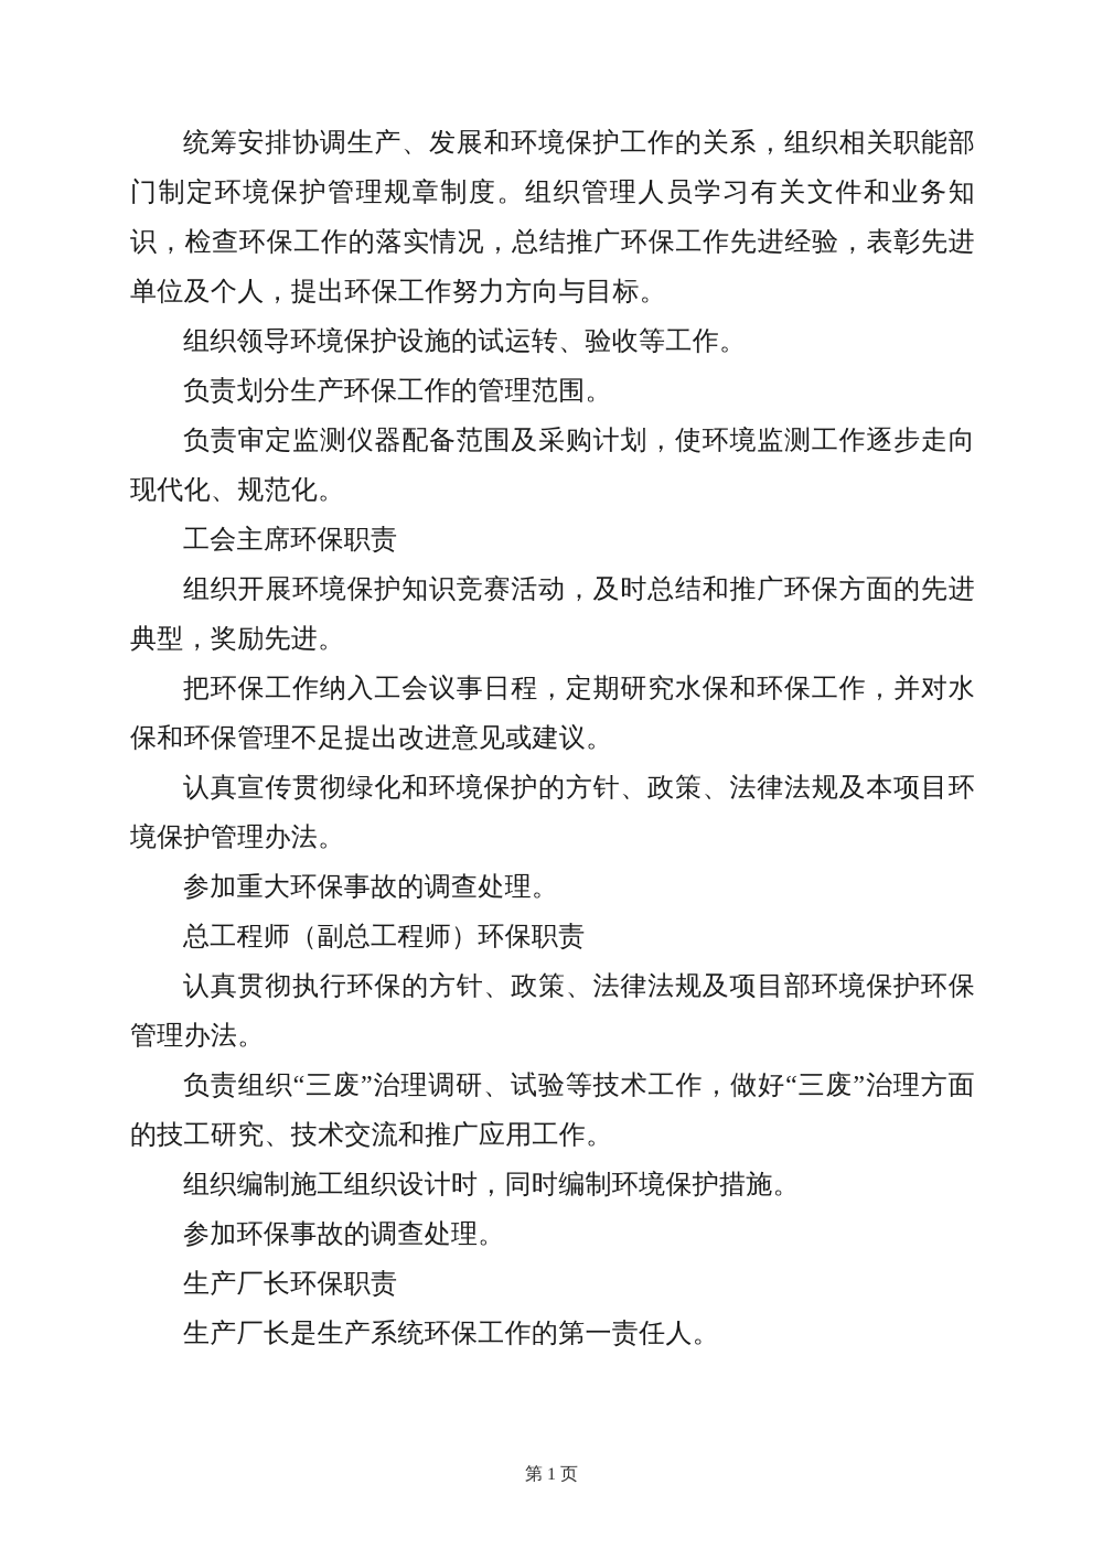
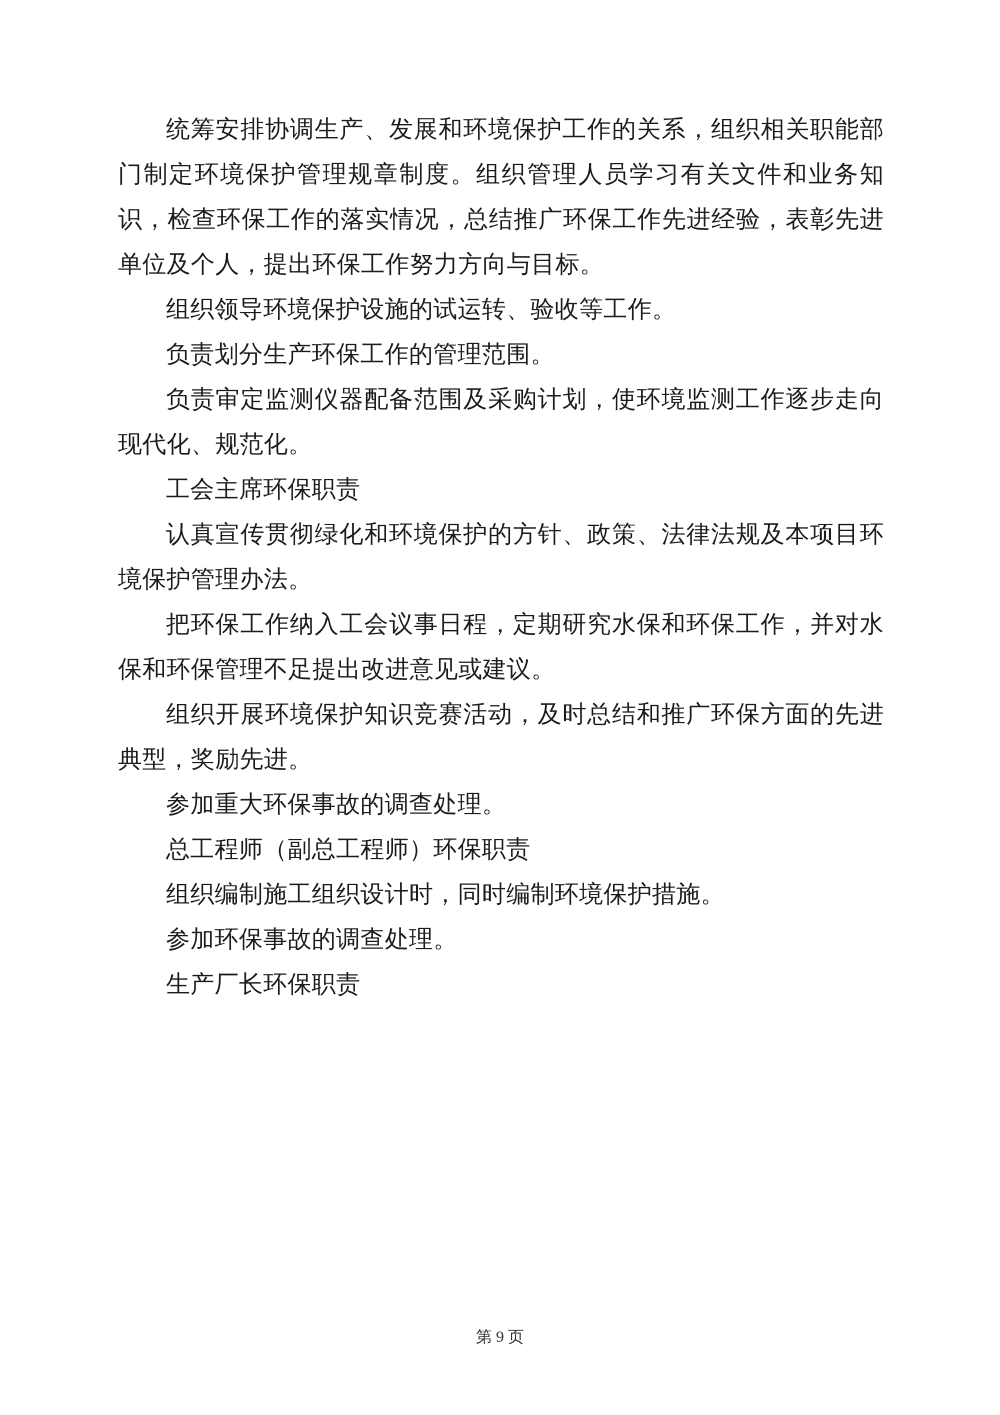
  统筹安排协调生产、发展和环境保护工作的关系，组织相关职能部门制定环境保护管理规章制度。组织管理人员学习有关文件和业务知识，检查环保工作的落实情况，总结推广环保工作先进经验，表彰先进单位及个人，提出环保工作努力方向与目标。
  组织领导环境保护设施的试运转、验收等工作。
  负责划分生产环保工作的管理范围。
  负责审定监测仪器配备范围及采购计划，使环境监测工作逐步走向现代化、规范化。
  工会主席环保职责
- 组织开展环境保护知识竞赛活动，及时总结和推广环保方面的先进典型，奖励先进。
+ 认真宣传贯彻绿化和环境保护的方针、政策、法律法规及本项目环境保护管理办法。
  把环保工作纳入工会议事日程，定期研究水保和环保工作，并对水保和环保管理不足提出改进意见或建议。
- 认真宣传贯彻绿化和环境保护的方针、政策、法律法规及本项目环境保护管理办法。
+ 组织开展环境保护知识竞赛活动，及时总结和推广环保方面的先进典型，奖励先进。
  参加重大环保事故的调查处理。
  总工程师（副总工程师）环保职责
- 认真贯彻执行环保的方针、政策、法律法规及项目部环境保护环保管理办法。
- 负责组织“三废”治理调研、试验等技术工作，做好“三废”治理方面的技工研究、技术交流和推广应用工作。
  组织编制施工组织设计时，同时编制环境保护措施。
  参加环保事故的调查处理。
  生产厂长环保职责
- 生产厂长是生产系统环保工作的第一责任人。
- 第 1 页
+ 第 9 页
